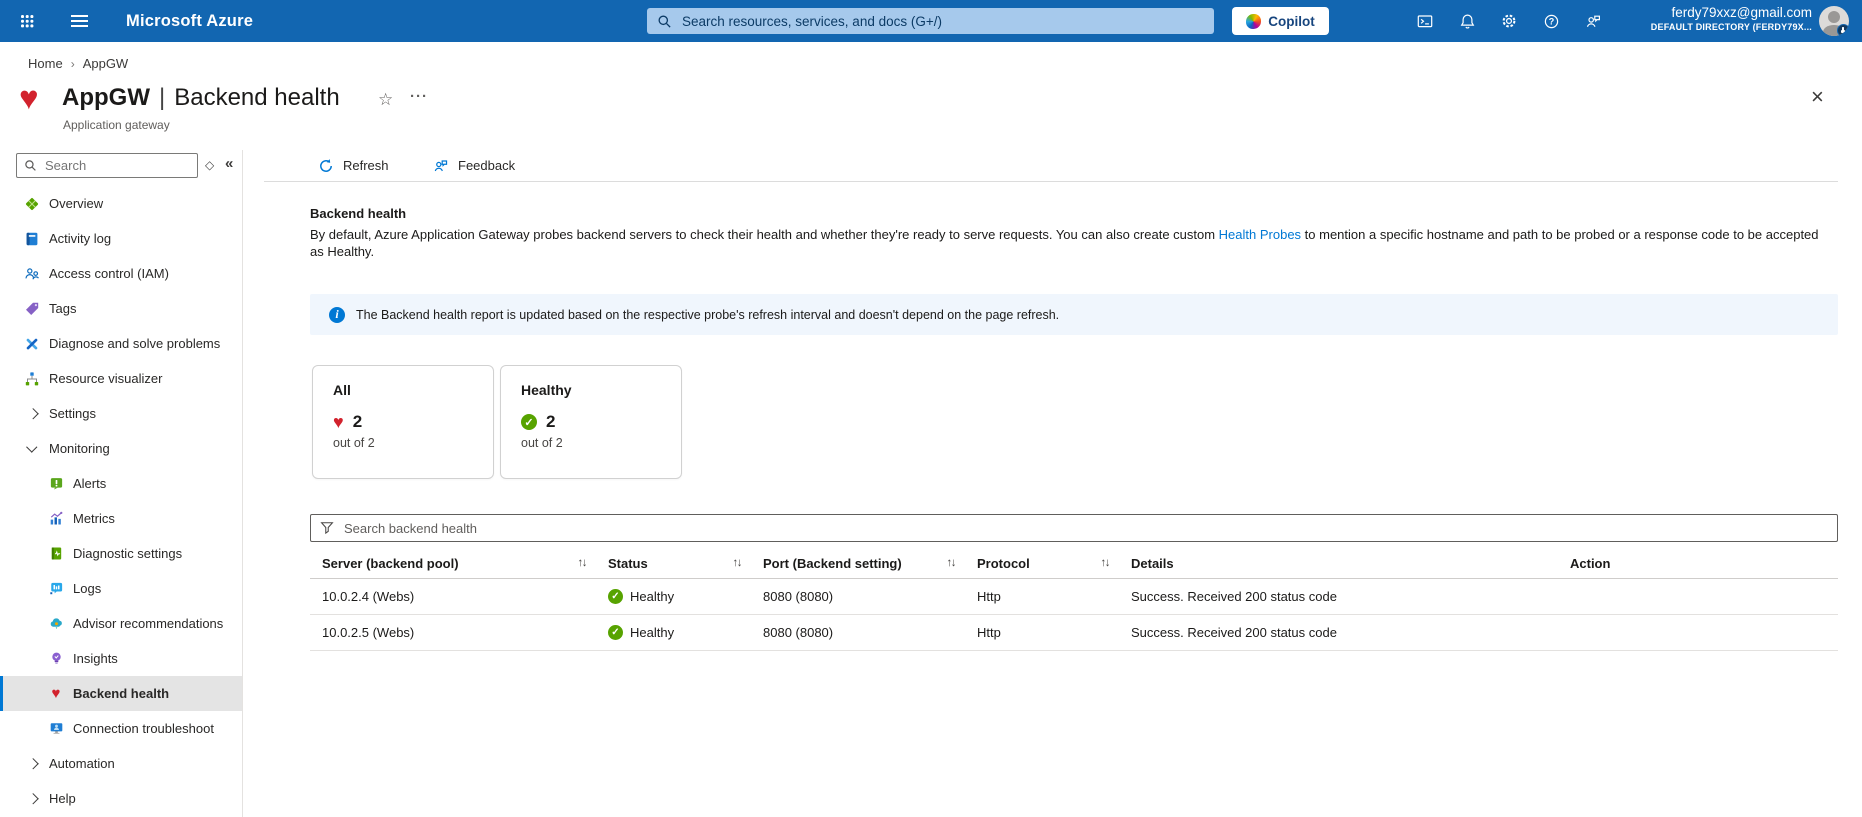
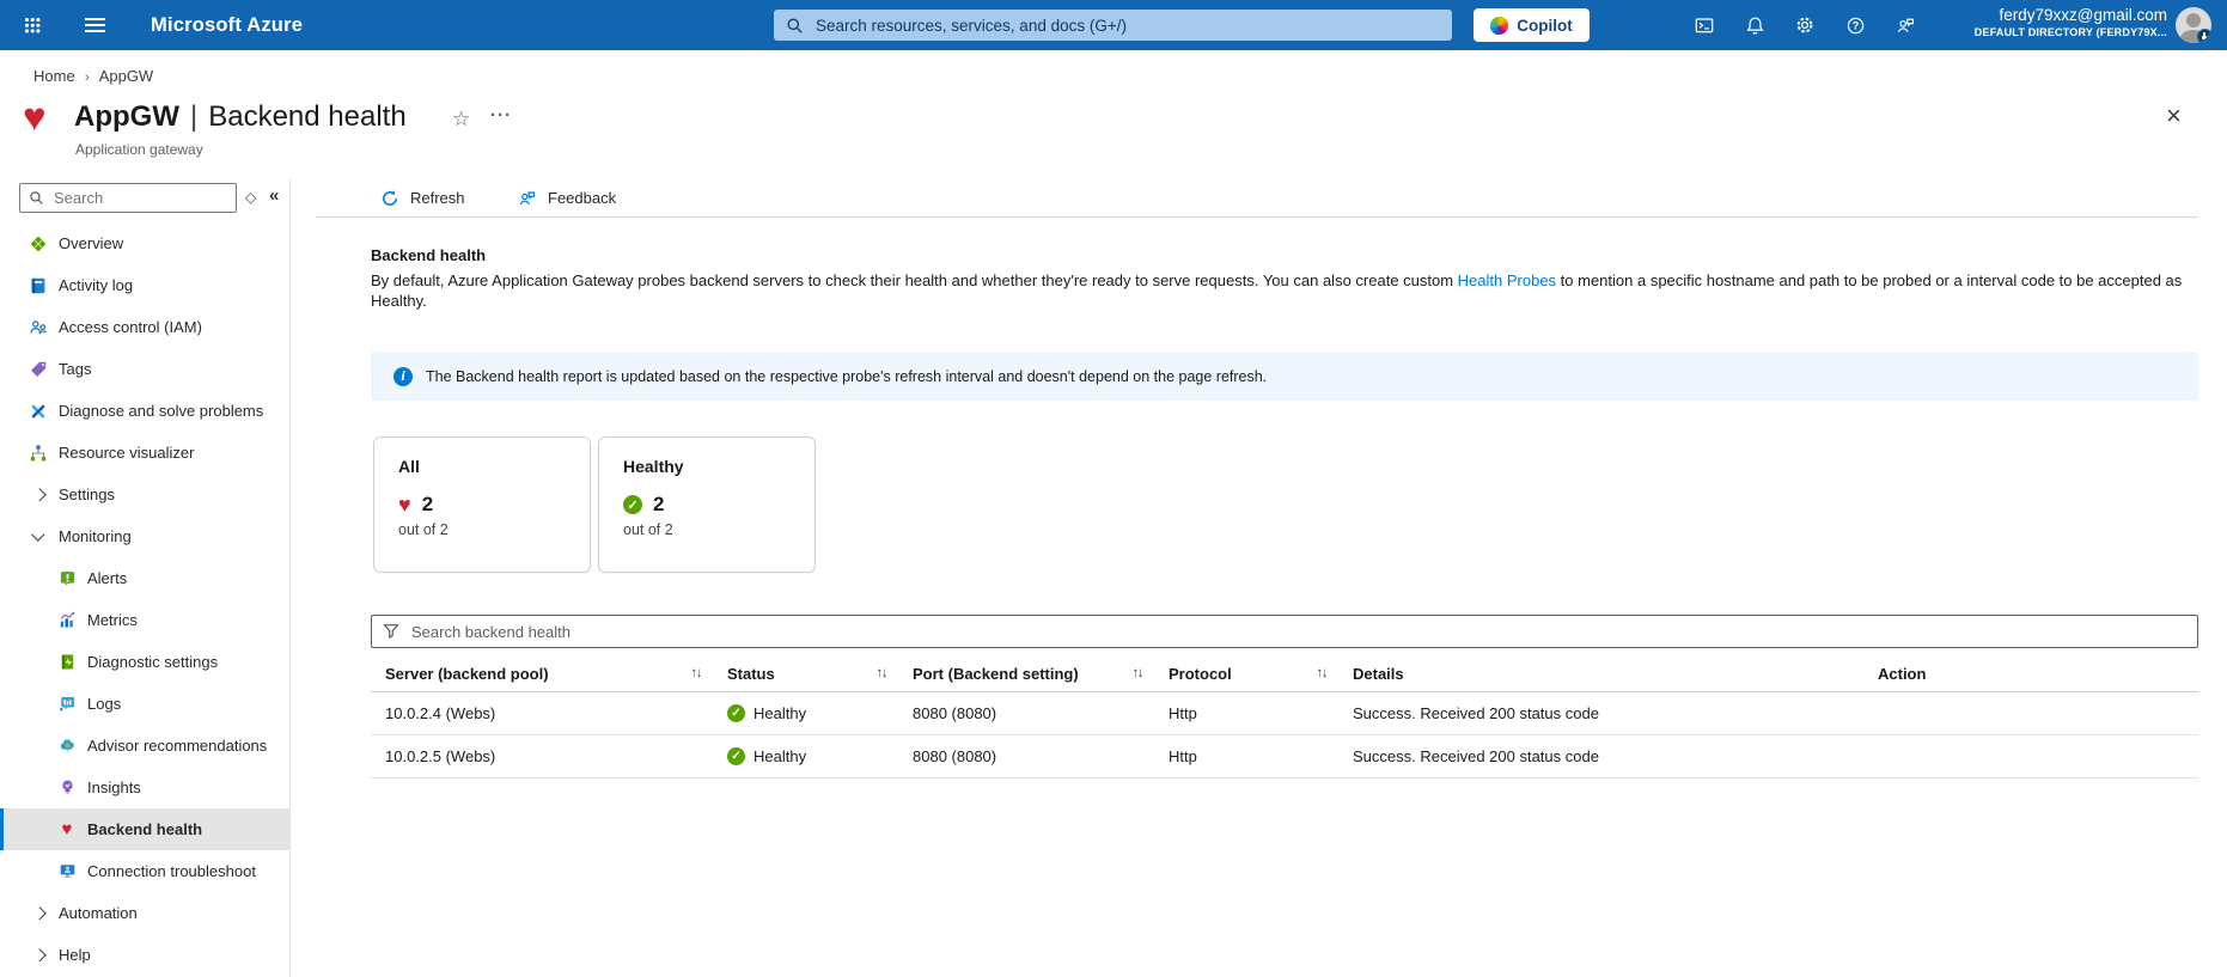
  Microsoft Azure
  Search resources, services, and docs (G+/)
  Copilot
  ?
  ferdy79xxz@gmail.com
  DEFAULT DIRECTORY (FERDY79X...
  Home
  ›
  AppGW
  ♥
  AppGW | Backend health
  ☆
  ···
  ×
  Application gateway
  Search
  ◇
  «
  Overview
  Activity log
  Access control (IAM)
  Tags
  Diagnose and solve problems
  Resource visualizer
  Settings
  Monitoring
  Alerts
  Metrics
  Diagnostic settings
  Logs
  Advisor recommendations
  Insights
  ♥
  Backend health
  Connection troubleshoot
  Automation
  Help
  Refresh
  Feedback
  Backend health
- By default, Azure Application Gateway probes backend servers to check their health and whether they're ready to serve requests. You can also create custom Health Probes to mention a specific hostname and path to be probed or a response code to be accepted as Healthy.
+ By default, Azure Application Gateway probes backend servers to check their health and whether they're ready to serve requests. You can also create custom Health Probes to mention a specific hostname and path to be probed or a interval code to be accepted as Healthy.
  i
  The Backend health report is updated based on the respective probe's refresh interval and doesn't depend on the page refresh.
  All
  ♥
  2
  out of 2
  Healthy
  ✓
  2
  out of 2
  Search backend health
  Server (backend pool)
  ↑↓
  Status
  ↑↓
  Port (Backend setting)
  ↑↓
  Protocol
  ↑↓
  Details
  Action
  10.0.2.4 (Webs)
  ✓
  Healthy
  8080 (8080)
  Http
  Success. Received 200 status code
  10.0.2.5 (Webs)
  ✓
  Healthy
  8080 (8080)
  Http
  Success. Received 200 status code
